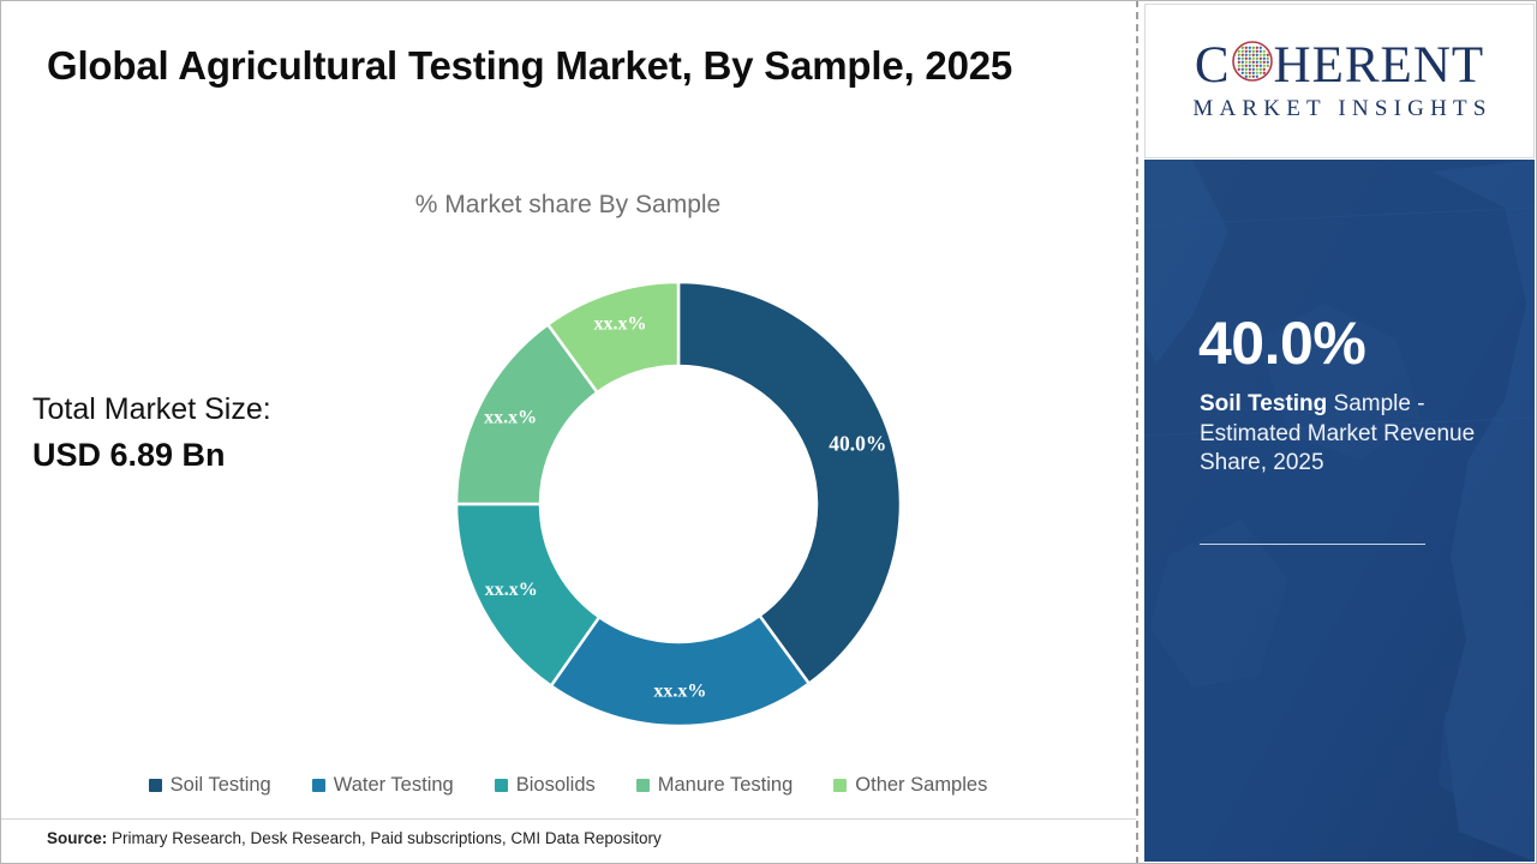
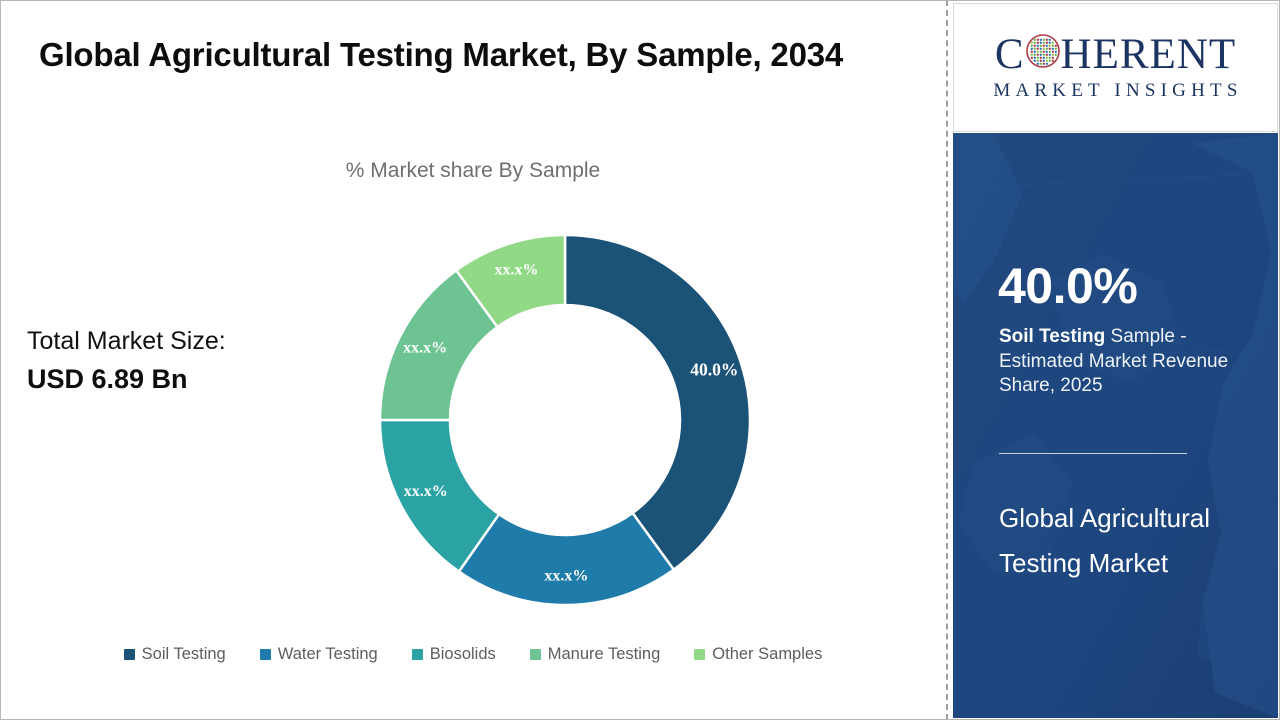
- Global Agricultural Testing Market, By Sample, 2025
+ Global Agricultural Testing Market, By Sample, 2034
  % Market share By Sample
  Total Market Size:
  USD 6.89 Bn
  40.0%
  xx.x%
  xx.x%
  xx.x%
  xx.x%
  Soil Testing
  Water Testing
  Biosolids
  Manure Testing
  Other Samples
- Source: Primary Research, Desk Research, Paid subscriptions, CMI Data Repository
  C
  HERENT
  MARKET INSIGHTS
  40.0%
  Soil Testing Sample - Estimated Market Revenue Share, 2025
+ Global Agricultural Testing Market
